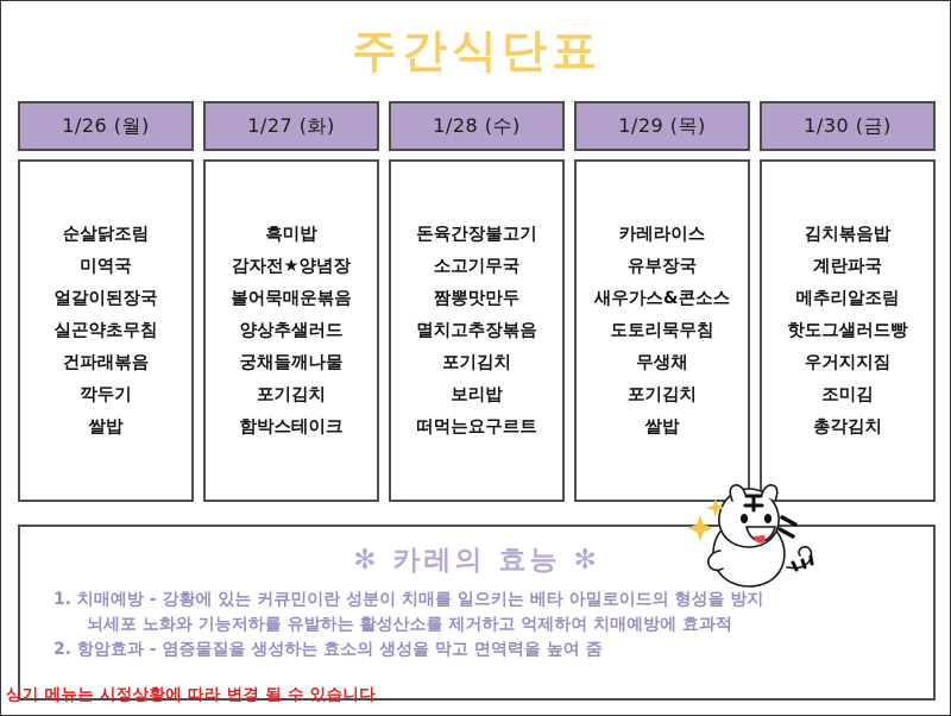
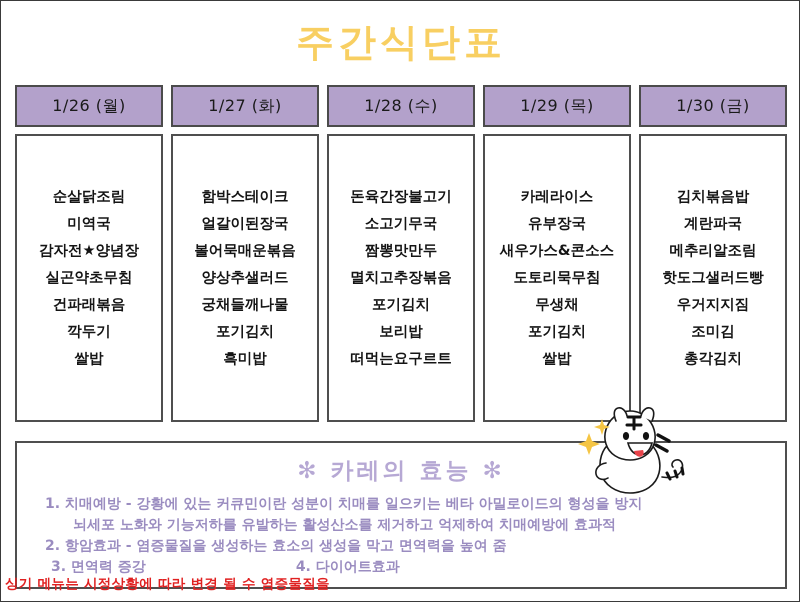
  주간식단표
  1/26 (월)
  순살닭조림
  미역국
- 얼갈이된장국
+ 감자전★양념장
  실곤약초무침
  건파래볶음
  깍두기
  쌀밥
  1/27 (화)
- 흑미밥
+ 함박스테이크
- 감자전★양념장
+ 얼갈이된장국
  볼어묵매운볶음
  양상추샐러드
  궁채들깨나물
  포기김치
- 함박스테이크
+ 흑미밥
  1/28 (수)
  돈육간장불고기
  소고기무국
  짬뽕맛만두
  멸치고추장볶음
  포기김치
  보리밥
  떠먹는요구르트
  1/29 (목)
  카레라이스
  유부장국
  새우가스&콘소스
  도토리묵무침
  무생채
  포기김치
  쌀밥
  1/30 (금)
  김치볶음밥
  계란파국
  메추리알조림
  핫도그샐러드빵
  우거지지짐
  조미김
  총각김치
  ✻ 카레의 효능 ✻
  1. 치매예방 - 강황에 있는 커큐민이란 성분이 치매를 일으키는 베타 아밀로이드의 형성을 방지
  뇌세포 노화와 기능저하를 유발하는 활성산소를 제거하고 억제하여 치매예방에 효과적
  2. 항암효과 - 염증물질을 생성하는 효소의 생성을 막고 면역력을 높여 줌
+ 3. 면역력 증강
+ 4. 다이어트효과
- 싱기 메뉴는 시정상황에 따라 변경 될 수 있습니다
+ 싱기 메뉴는 시정상황에 따라 변경 될 수 염증물질을
